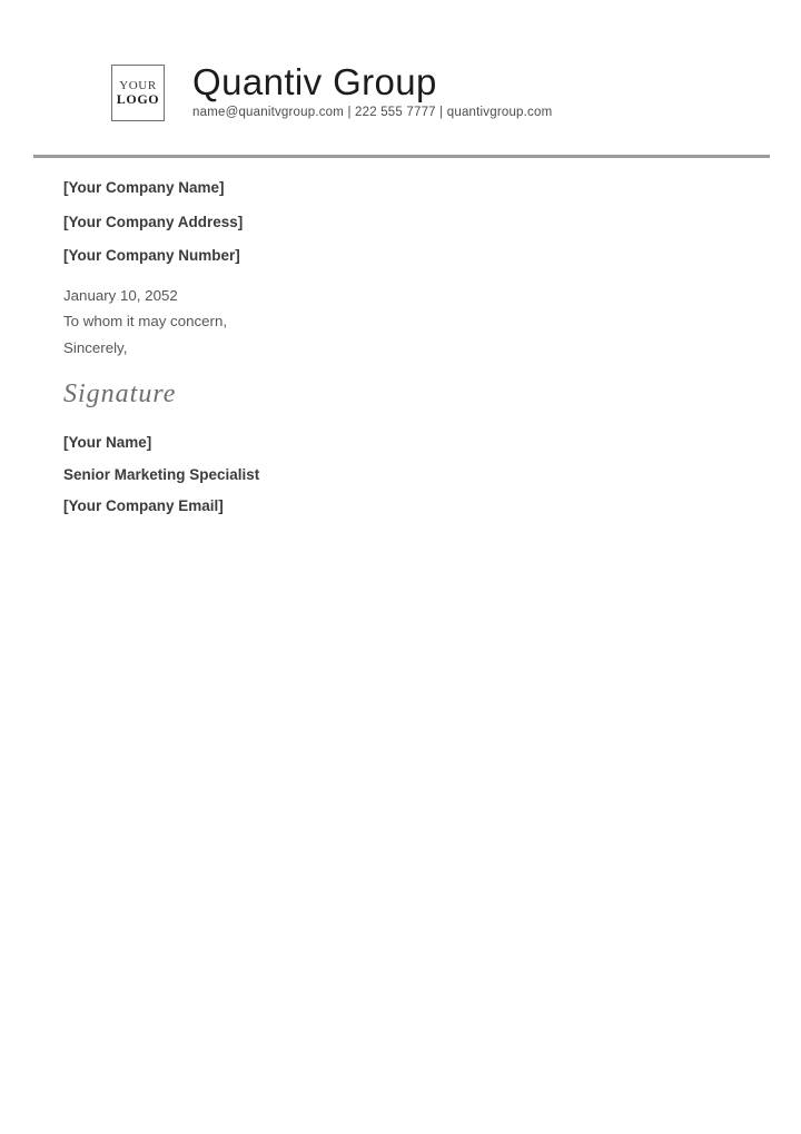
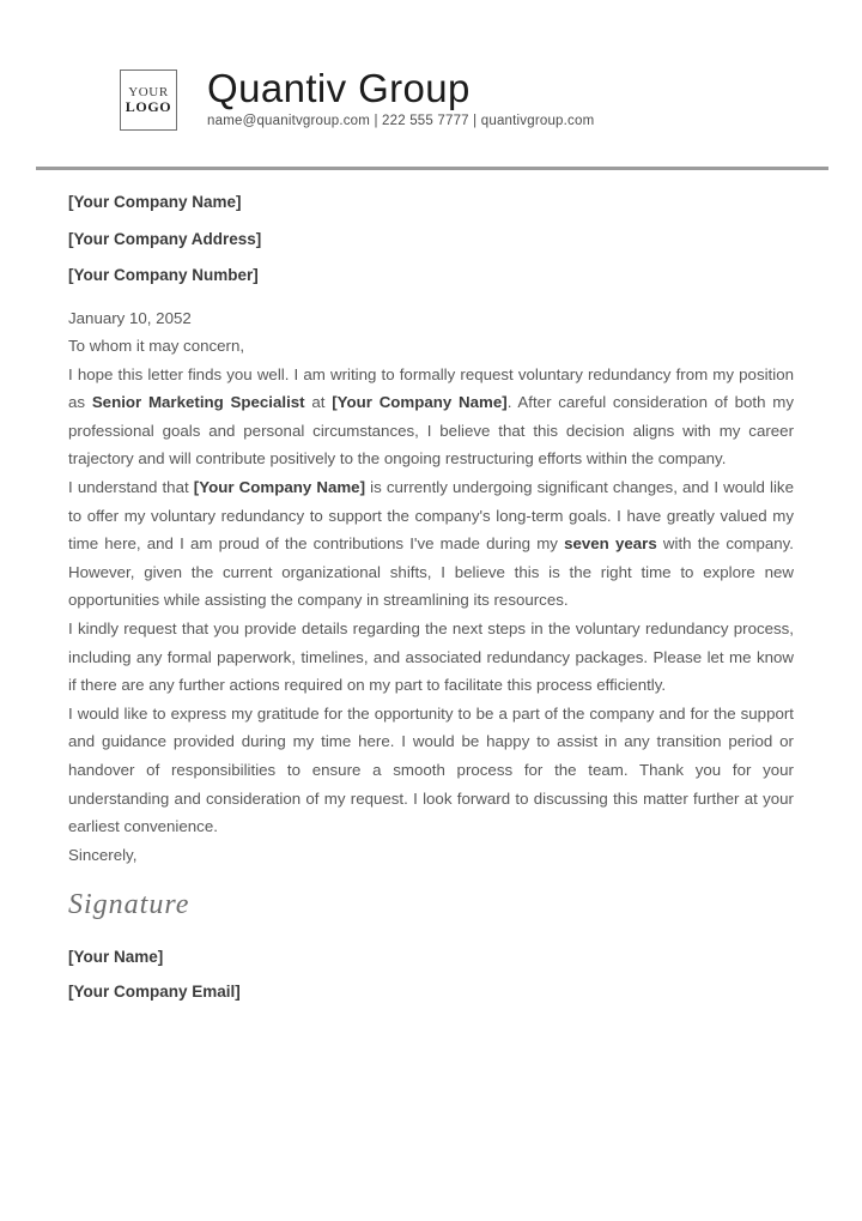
  YOUR
  LOGO
  Quantiv Group
  name@quanitvgroup.com | 222 555 7777 | quantivgroup.com
  [Your Company Name]
  [Your Company Address]
  [Your Company Number]
  January 10, 2052
  To whom it may concern,
+ I hope this letter finds you well. I am writing to formally request voluntary redundancy from my position as Senior Marketing Specialist at [Your Company Name]. After careful consideration of both my professional goals and personal circumstances, I believe that this decision aligns with my career trajectory and will contribute positively to the ongoing restructuring efforts within the company.
+ I understand that [Your Company Name] is currently undergoing significant changes, and I would like to offer my voluntary redundancy to support the company's long-term goals. I have greatly valued my time here, and I am proud of the contributions I've made during my seven years with the company. However, given the current organizational shifts, I believe this is the right time to explore new opportunities while assisting the company in streamlining its resources.
+ I kindly request that you provide details regarding the next steps in the voluntary redundancy process, including any formal paperwork, timelines, and associated redundancy packages. Please let me know if there are any further actions required on my part to facilitate this process efficiently.
+ I would like to express my gratitude for the opportunity to be a part of the company and for the support and guidance provided during my time here. I would be happy to assist in any transition period or handover of responsibilities to ensure a smooth process for the team. Thank you for your understanding and consideration of my request. I look forward to discussing this matter further at your earliest convenience.
  Sincerely,
  Signature
  [Your Name]
- Senior Marketing Specialist
  [Your Company Email]
